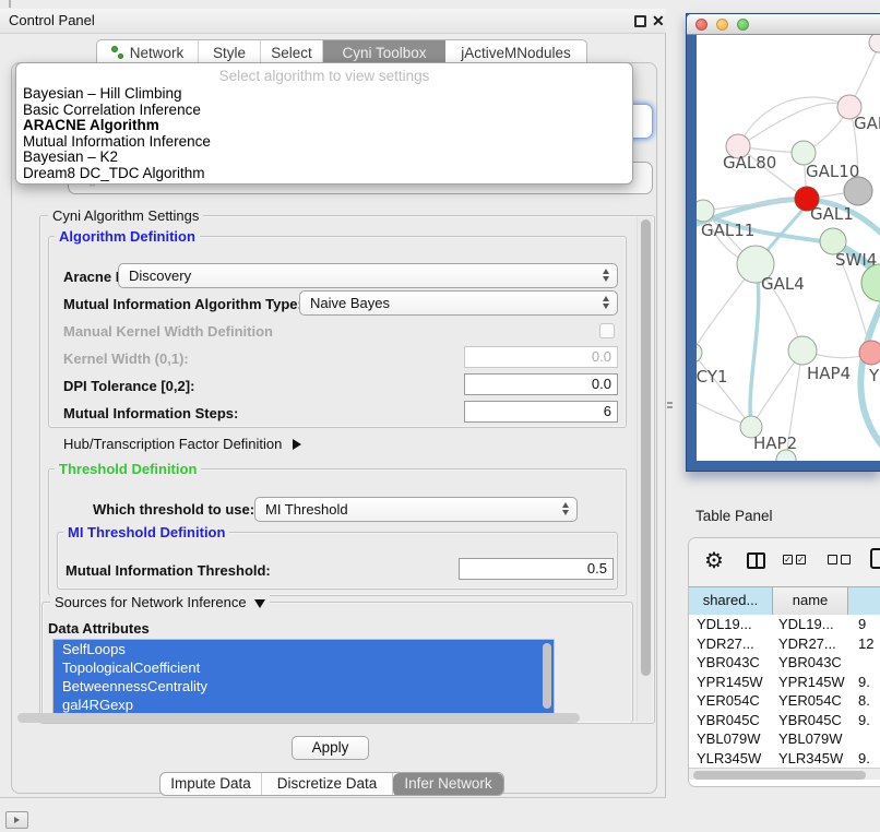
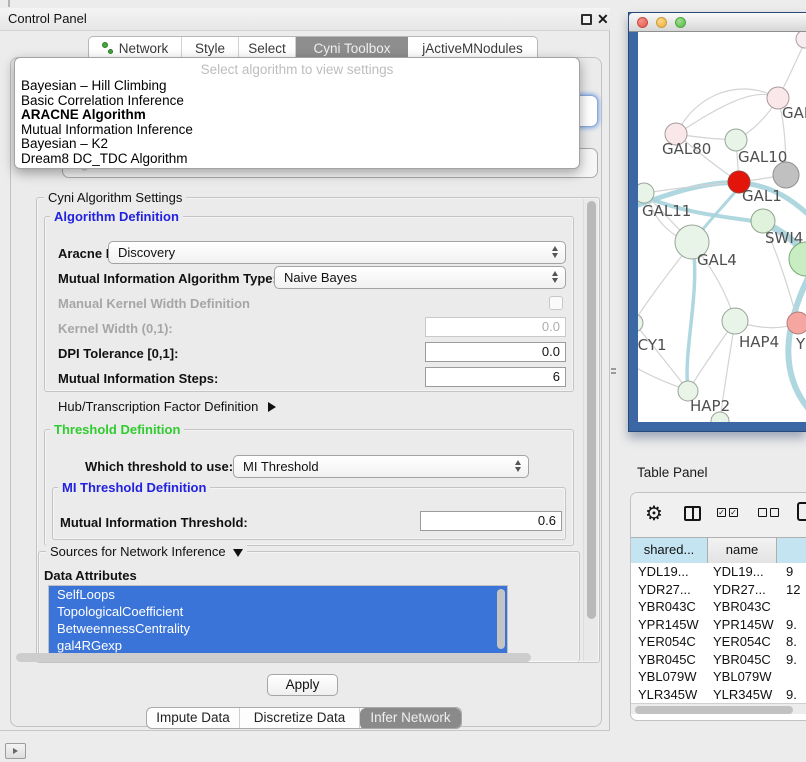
  Control Panel
  ✕
  Network
  Style
  Select
  Cyni Toolbox
  jActiveMNodules
  Select algorithm to view settings
  Bayesian – Hill Climbing
  Basic Correlation Inference
  ARACNE Algorithm
  Mutual Information Inference
  Bayesian – K2
  Dream8 DC_TDC Algorithm
  Cyni Algorithm Settings
  Algorithm Definition
  Discovery
  Mutual Information Algorithm Type
  Naive Bayes
  Manual Kernel Width Definition
  Kernel Width (0,1):
  0.0
- DPI Tolerance [0,2]:
+ DPI Tolerance [0,1]:
  0.0
  Mutual Information Steps:
  6
  Hub/Transcription Factor Definition
  Threshold Definition
  Which threshold to use:
  MI Threshold
  MI Threshold Definition
  Mutual Information Threshold:
- 0.5
+ 0.6
  Sources for Network Inference
  Data Attributes
  SelfLoops
  TopologicalCoefficient
  BetweennessCentrality
  gal4RGexp
  Apply
  Impute Data
  Discretize Data
  Infer Network
  GAL80
  GAL10
  GAL1
  GAL11
  SWI4
  GAL4
  CY1
  HAP4
  Y
  HAP2
  Table Panel
  ⚙
  ✓
  ✓
  shared...
  name
  YDL19...
  YDL19...
  9
  YDR27...
  YDR27...
  12
  YBR043C
  YBR043C
  YPR145W
  YPR145W
  9.
  YER054C
  YER054C
  8.
  YBR045C
  YBR045C
  9.
  YBL079W
  YBL079W
  YLR345W
  YLR345W
  9.
